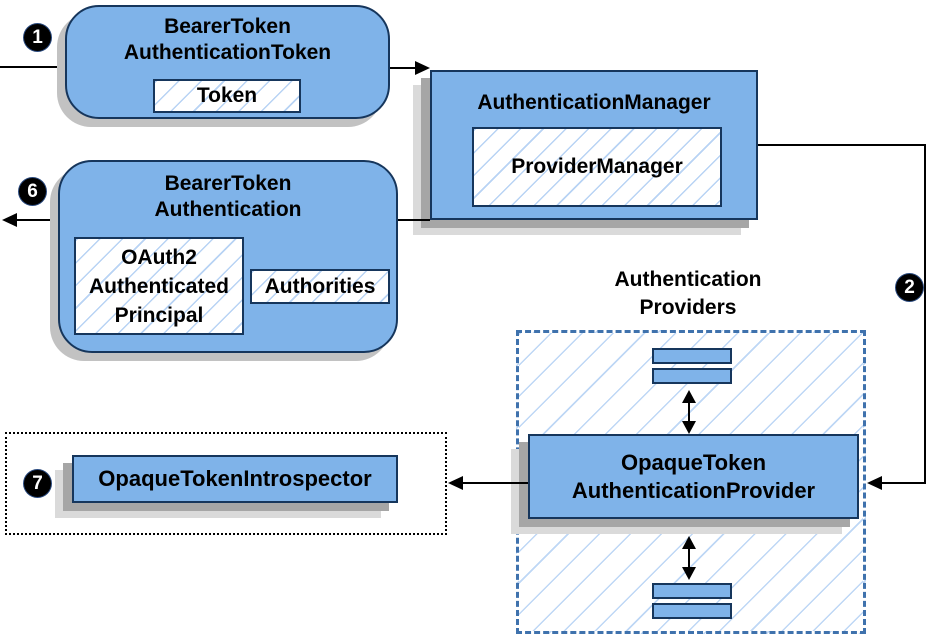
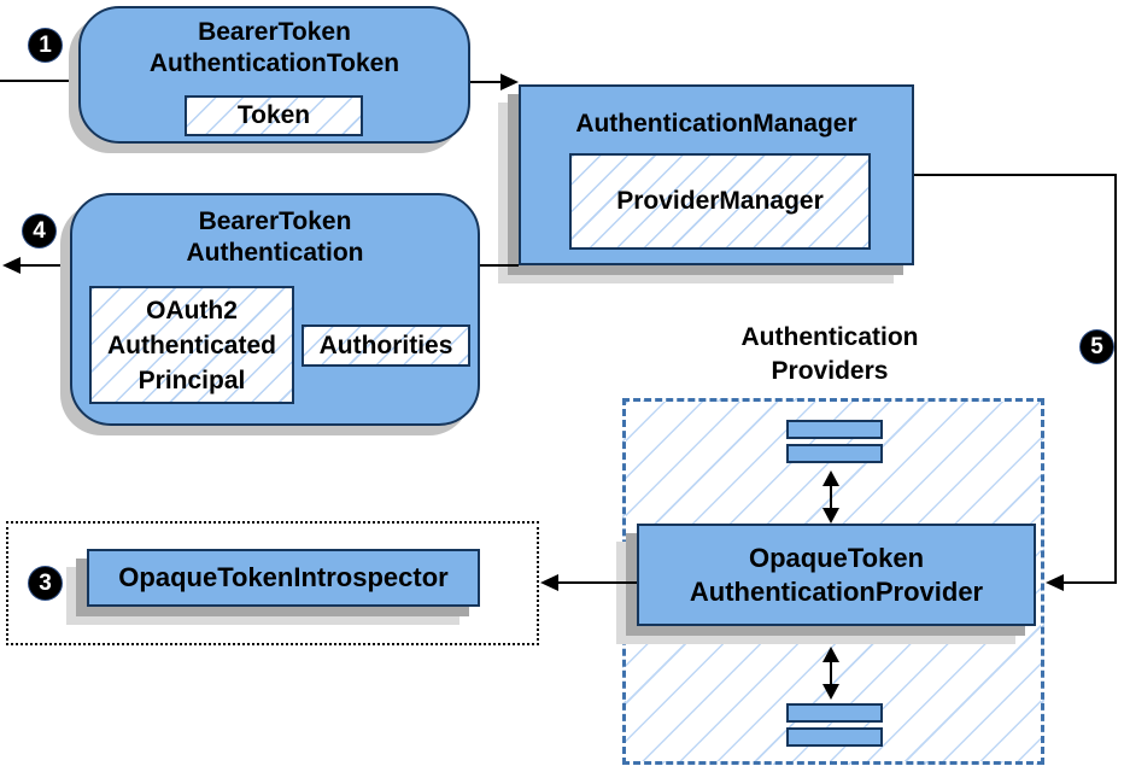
  1
  BearerToken
  AuthenticationToken
  Token
  AuthenticationManager
  ProviderManager
- 2
+ 5
- 6
+ 4
  BearerToken
  Authentication
  OAuth2
  Authenticated
  Principal
  Authorities
  Authentication
  Providers
  OpaqueToken
  AuthenticationProvider
- 7
+ 3
  OpaqueTokenIntrospector
